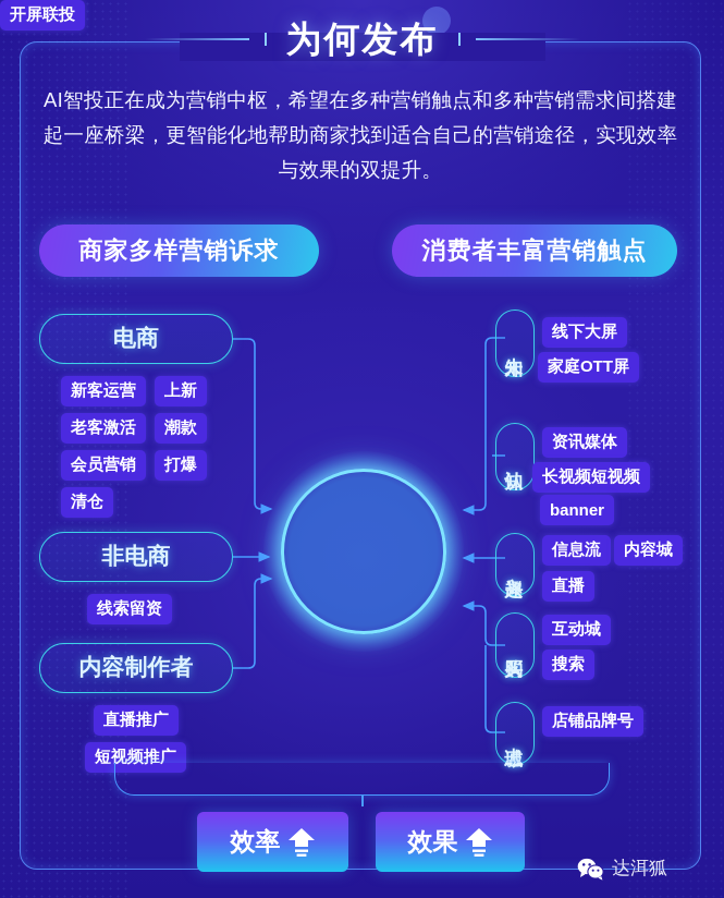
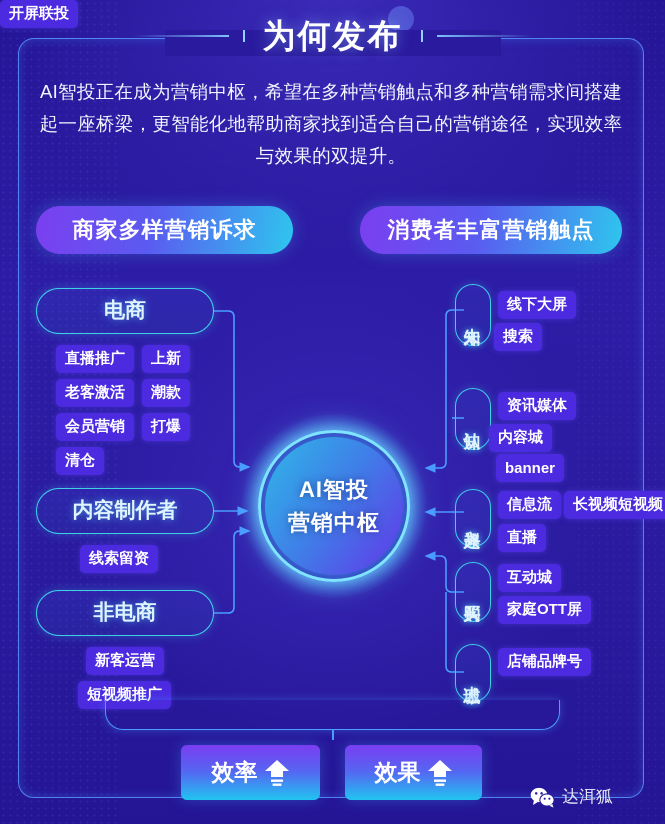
  为何发布
  AI智投正在成为营销中枢，希望在多种营销触点和多种营销需求间搭建起一座桥梁，更智能化地帮助商家找到适合自己的营销途径，实现效率与效果的双提升。
  商家多样营销诉求
  消费者丰富营销触点
  电商
- 新客运营
+ 直播推广
  上新
  老客激活
  潮款
  会员营销
  打爆
  清仓
- 非电商
+ 内容制作者
  线索留资
- 内容制作者
+ 非电商
- 直播推广
+ 新客运营
  短视频推广
  线下大屏
- 家庭OTT屏
+ 搜索
  开屏联投
  资讯媒体
- 长视频短视频
+ 内容城
  banner
  信息流
- 内容城
+ 长视频短视频
  直播
  互动城
- 搜索
+ 家庭OTT屏
  店铺品牌号
+ AI智投
+ 营销中枢
  效率
  效果
  达洱狐
